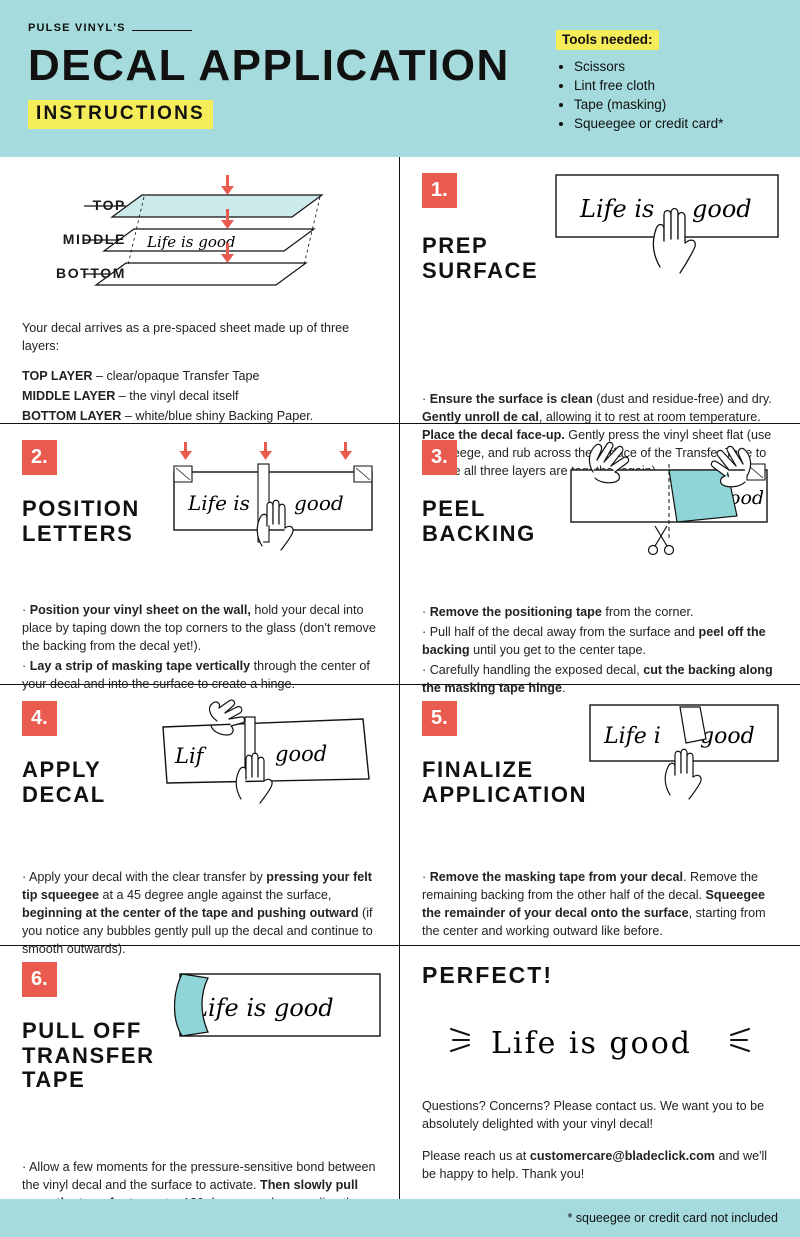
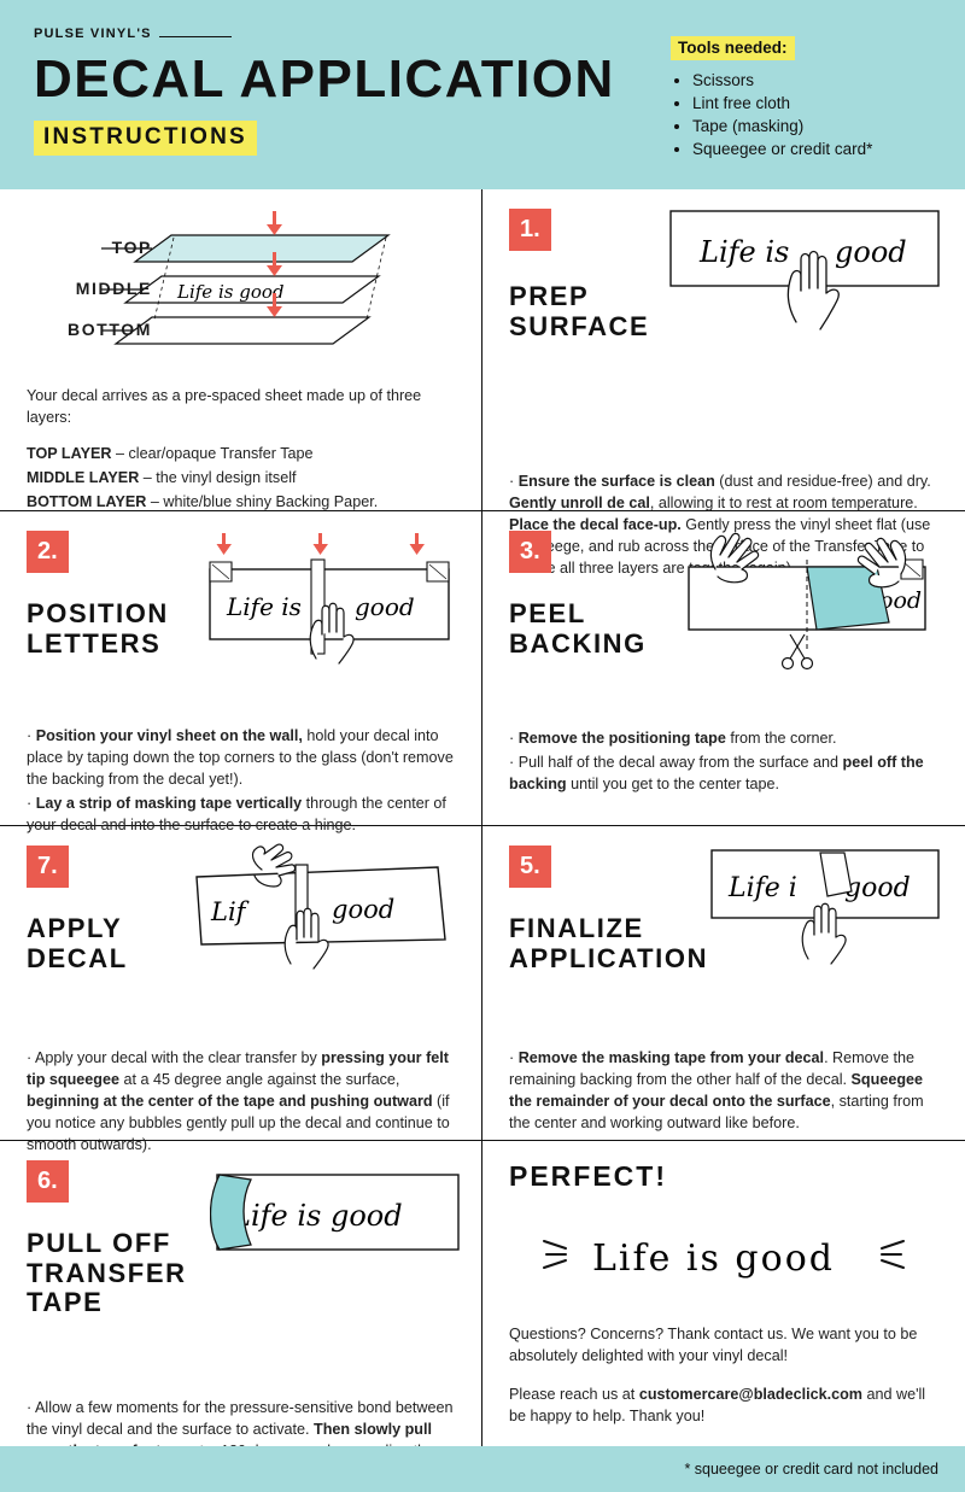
  PULSE VINYL'S
  DECAL APPLICATION
  INSTRUCTIONS
  Tools needed:
  Scissors
  Lint free cloth
  Tape (masking)
  Squeegee or credit card*
  Life is good
  TOP
  MIDDLE
  BOTTOM
  Your decal arrives as a pre-spaced sheet made up of three layers:
  TOP LAYER – clear/opaque Transfer Tape
- MIDDLE LAYER – the vinyl decal itself
+ MIDDLE LAYER – the vinyl design itself
  BOTTOM LAYER – white/blue shiny Backing Paper.
  1.
  PREP
  SURFACE
  Life is
  good
  · Ensure the surface is clean (dust and residue-free) and dry. Gently unroll de cal, allowing it to rest at room temperature. Place the decal face-up. Gently press the vinyl sheet flat (use ege, and rub across therce of the Transfee to e all three layers are
  2.
  POSITION
  LETTERS
  Life is
  good
  · Position your vinyl sheet on the wall, hold your decal into place by taping down the top corners to the glass (don't remove the backing from the decal yet!).
  · Lay a strip of masking tape vertically through the center of your decal and into the surface to create a hinge.
  3.
  PEEL
  BACKING
  ood
  · Remove the positioning tape from the corner.
  · Pull half of the decal away from the surface and peel off the backing until you get to the center tape.
- · Carefully handling the exposed decal, cut the backing along the masking tape hinge.
- 4.
+ 7.
  APPLY
  DECAL
  Lif
  good
  · Apply your decal with the clear transfer by pressing your felt tip squeegee at a 45 degree angle against the surface, beginning at the center of the tape and pushing outward (if you notice any bubbles gently pull up the decal and continue to smooth outwards).
  5.
  FINALIZE
  APPLICATION
  Life i
  good
  · Remove the masking tape from your decal. Remove the remaining backing from the other half of the decal. Squeegee the remainder of your decal onto the surface, starting from the center and working outward like before.
  6.
  PULL OFF
  TRANSFER
  TAPE
  ife is good
  PERFECT!
  Life is good
- Questions? Concerns? Please contact us. We want you to be absolutely delighted with your vinyl decal!
+ Questions? Concerns? Thank contact us. We want you to be absolutely delighted with your vinyl decal!
  Please reach us at customercare@bladeclick.com and we'll be happy to help. Thank you!
  * squeegee or credit card not included
